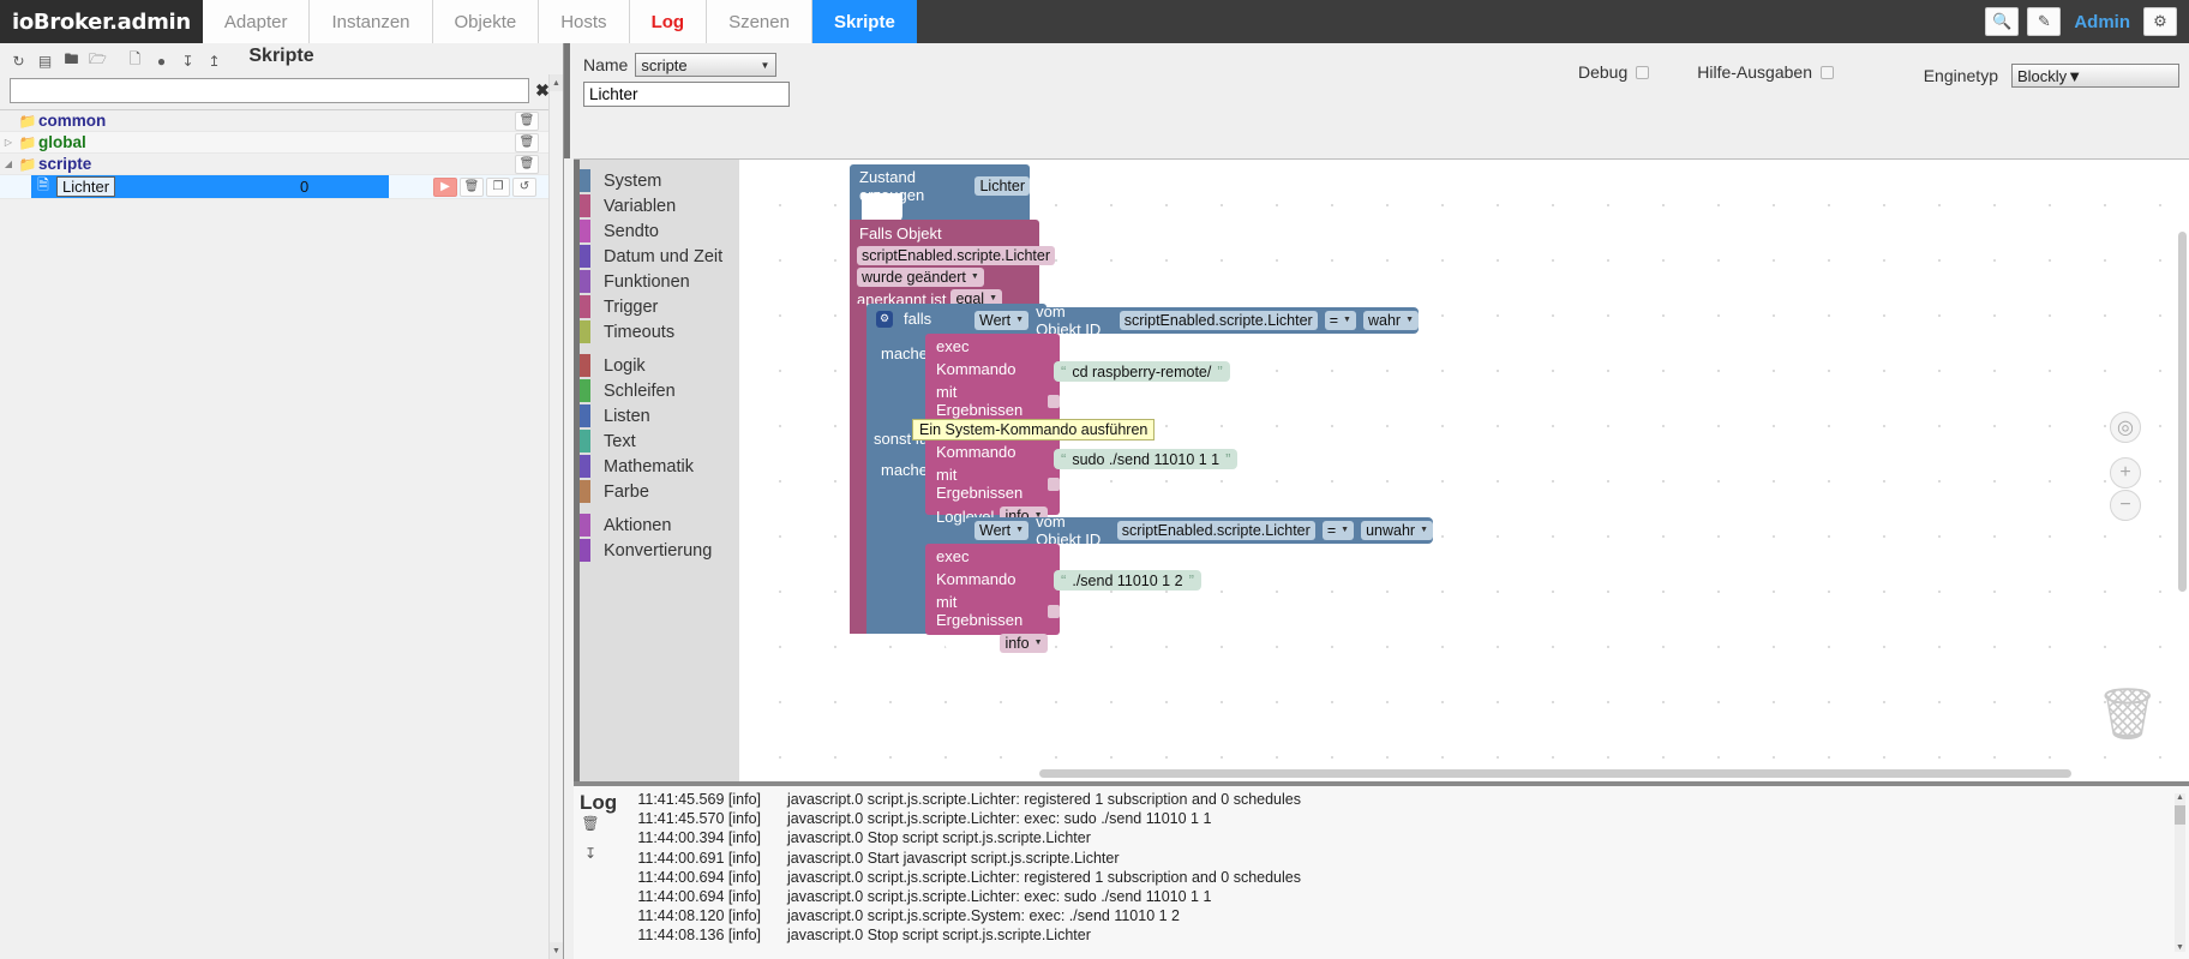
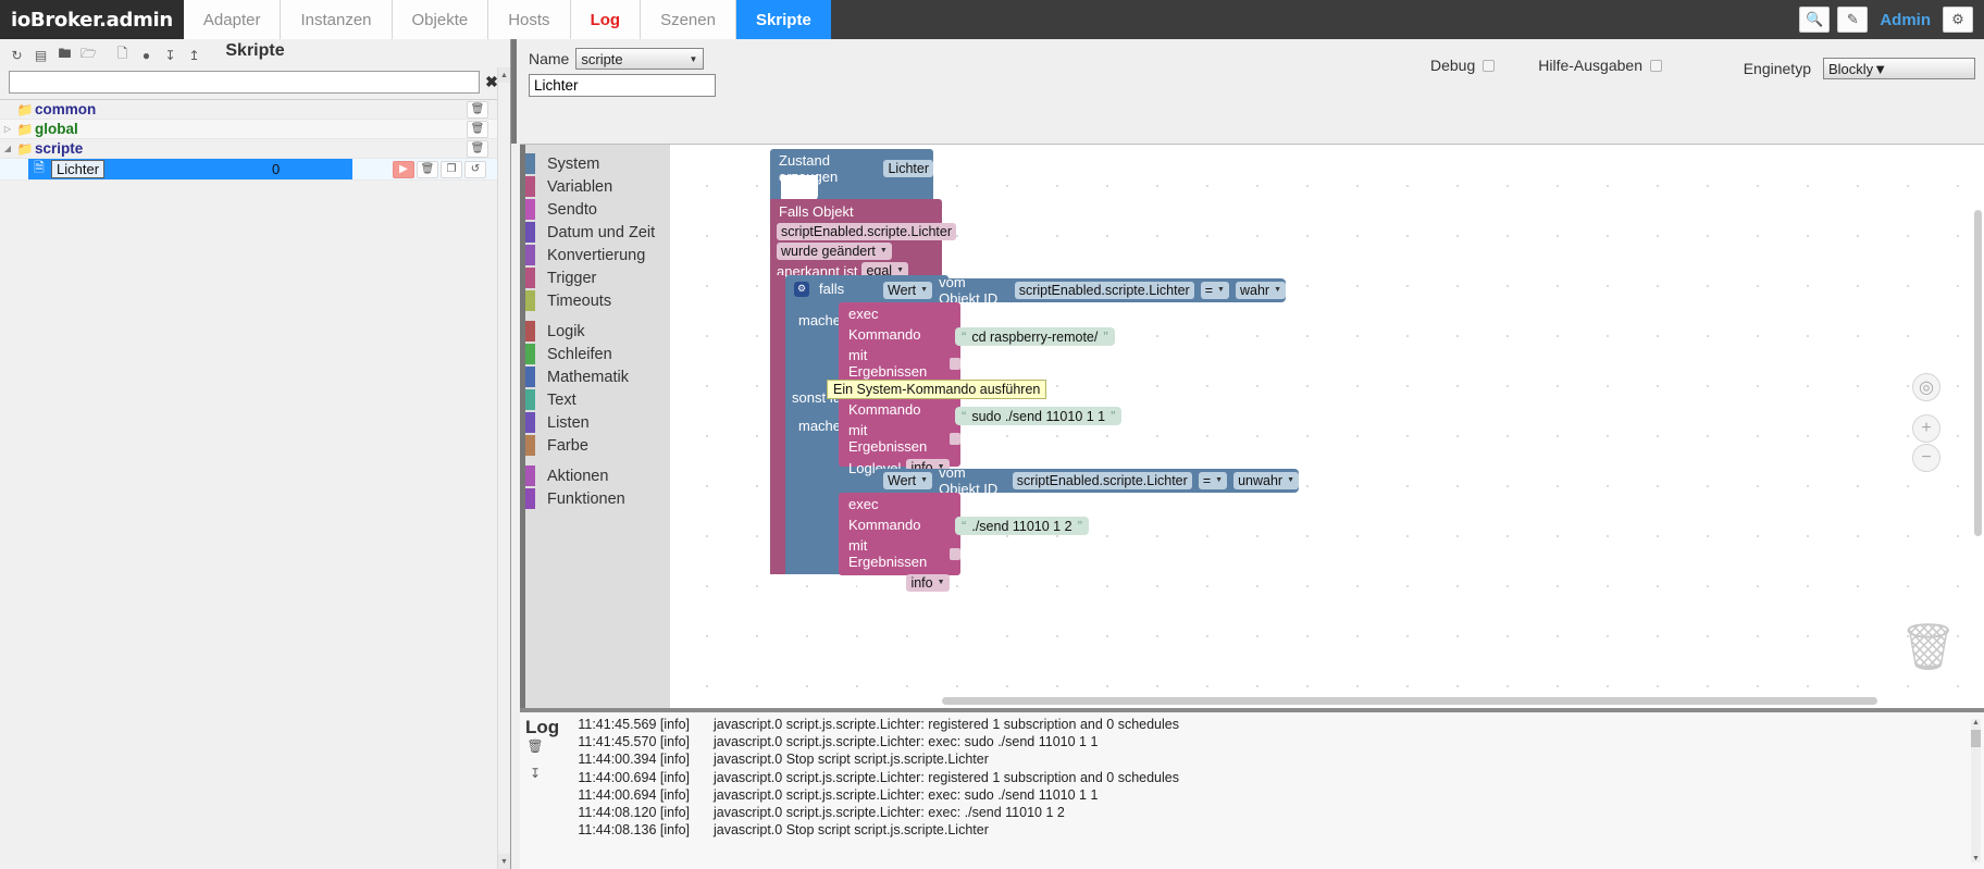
  ioBroker.admin
  Adapter
  Instanzen
  Objekte
  Hosts
  Log
  Szenen
  Skripte
  🔍
  ✎
  Admin
  ⚙
  ↻
  ▤
  🖿
  🗁
  🗋
  ●
  ↧
  ↥
  Skripte
  ✖
  📁
  common
  🗑
  ▷
  📁
  global
  🗑
  ◢
  📁
  scripte
  🗑
  🗎
  Lichter
  0
  ▶
  🗑
  ❐
  ↺
  Name
  scripte
  ▼
  Lichter
  Debug
  Hilfe-Ausgaben
  Enginetyp
  Blockly
  ▼
  System
  Variablen
  Sendto
  Datum und Zeit
- Funktionen
+ Konvertierung
  Trigger
  Timeouts
  Logik
  Schleifen
- Listen
+ Mathematik
  Text
- Mathematik
+ Listen
  Farbe
  Aktionen
- Konvertierung
+ Funktionen
  Lichter
  Falls Objekt
  scriptEnabled.scripte.Lichter
  wurde geändert
  anerkannt ist
  egal
  ⚙
  falls
  mache
  mache
  Wert
  vom Objekt ID
  scriptEnabled.scripte.Lichter
  =
  wahr
  exec
  Kommando
  mit Ergebnissen
  “
  cd raspberry-remote/
  ”
  Ein System-Kommando ausführen
  Kommando
  mit Ergebnissen
  Loglevel
  info
  “
  sudo ./send 11010 1 1
  ”
  Wert
  vom Objekt ID
  scriptEnabled.scripte.Lichter
  =
  unwahr
  exec
  Kommando
  mit Ergebnissen
  Loglevel
  info
  “
  ./send 11010 1 2
  ”
  ◎
  +
  −
  🗑
  Log
  🗑
  ↧
  11:41:45.569 [info]
  javascript.0 script.js.scripte.Lichter: registered 1 subscription and 0 schedules
  11:41:45.570 [info]
  javascript.0 script.js.scripte.Lichter: exec: sudo ./send 11010 1 1
  11:44:00.394 [info]
  javascript.0 Stop script script.js.scripte.Lichter
- 11:44:00.691 [info]
- javascript.0 Start javascript script.js.scripte.Lichter
  11:44:00.694 [info]
  javascript.0 script.js.scripte.Lichter: registered 1 subscription and 0 schedules
  11:44:00.694 [info]
  javascript.0 script.js.scripte.Lichter: exec: sudo ./send 11010 1 1
  11:44:08.120 [info]
- javascript.0 script.js.scripte.System: exec: ./send 11010 1 2
+ javascript.0 script.js.scripte.Lichter: exec: ./send 11010 1 2
  11:44:08.136 [info]
  javascript.0 Stop script script.js.scripte.Lichter
